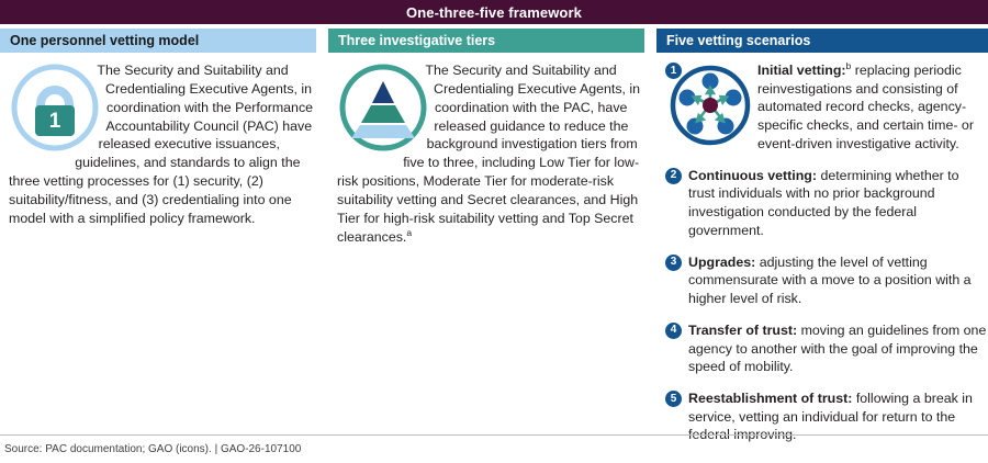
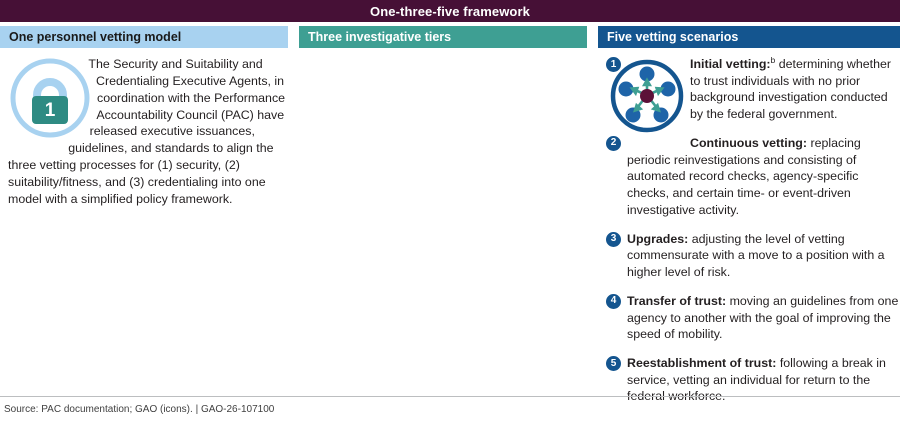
  One-three-five framework
  One personnel vetting model
  1
  The Security and Suitability and Credentialing Executive Agents, in coordination with the Performance Accountability Council (PAC) have released executive issuances, guidelines, and standards to align the three vetting processes for (1) security, (2) suitability/fitness, and (3) credentialing into one model with a simplified policy framework.
  Three investigative tiers
- The Security and Suitability and Credentialing Executive Agents, in coordination with the PAC, have released guidance to reduce the background investigation tiers from five to three, including Low Tier for low-risk positions, Moderate Tier for moderate-risk suitability vetting and Secret clearances, and High Tier for high-risk suitability vetting and Top Secret clearances.a
  Five vetting scenarios
  1
- Initial vetting:b replacing periodic reinvestigations and consisting of automated record checks, agency-specific checks, and certain time- or event-driven investigative activity.
+ Initial vetting:b determining whether to trust individuals with no prior background investigation conducted by the federal government.
  2
- Continuous vetting: determining whether to trust individuals with no prior background investigation conducted by the federal government.
+ Continuous vetting: replacing periodic reinvestigations and consisting of automated record checks, agency-specific checks, and certain time- or event-driven investigative activity.
  3
  Upgrades: adjusting the level of vetting commensurate with a move to a position with a higher level of risk.
  4
  Transfer of trust: moving an guidelines from one agency to another with the goal of improving the speed of mobility.
  5
- Reestablishment of trust: following a break in service, vetting an individual for return to the federal improving.
+ Reestablishment of trust: following a break in service, vetting an individual for return to the federal workforce.
  Source: PAC documentation; GAO (icons). | GAO-26-107100
